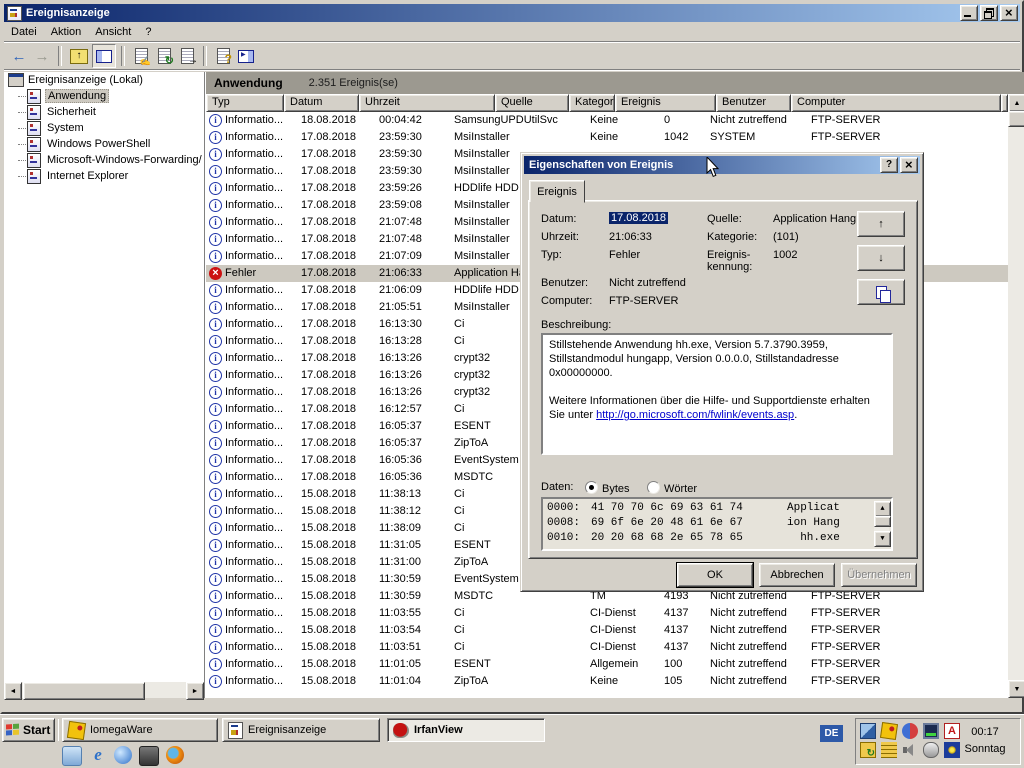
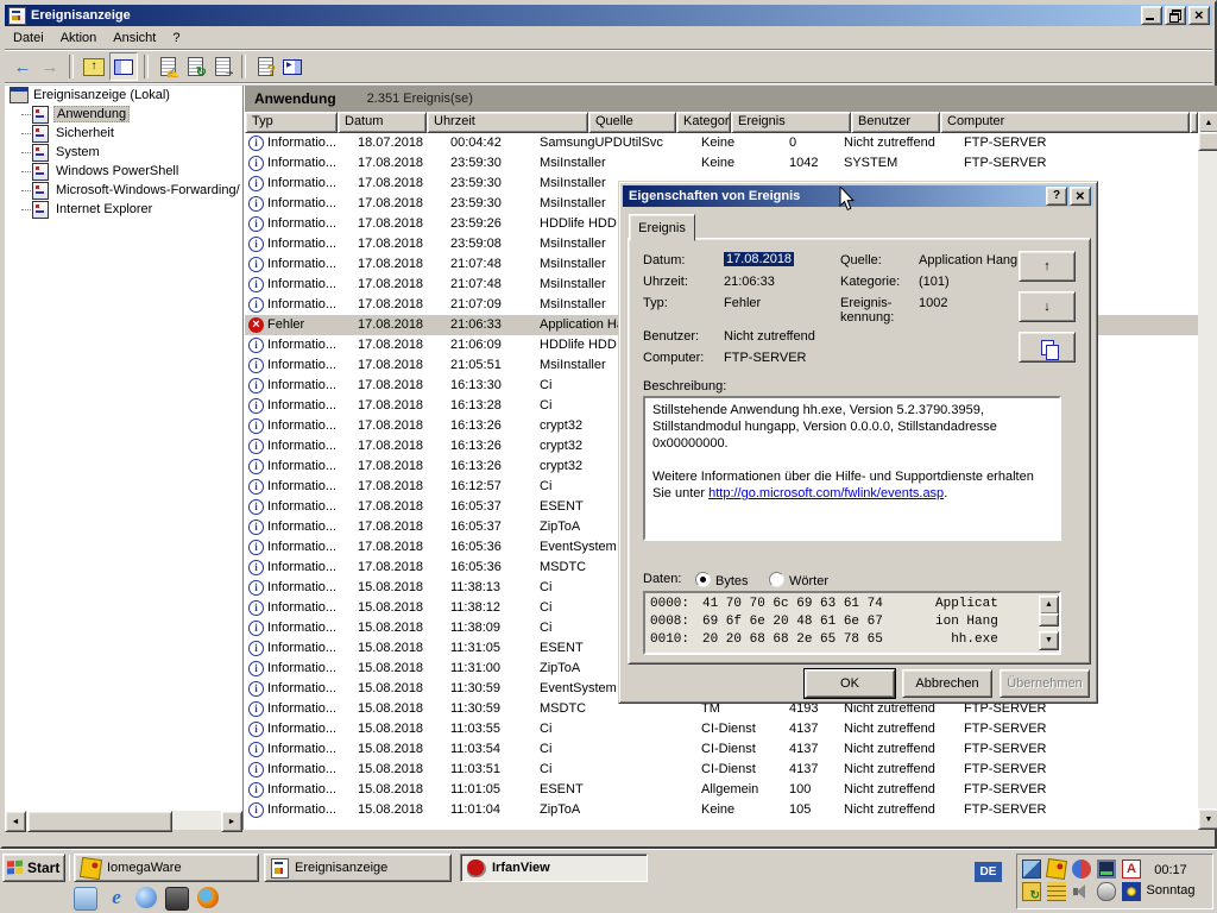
  Ereignisanzeige
  Datei
  Aktion
  Ansicht
  ?
  Ereignisanzeige (Lokal)
  Anwendung
  Sicherheit
  System
  Windows PowerShell
  Microsoft-Windows-Forwarding/
  Internet Explorer
  Anwendung
  2.351 Ereignis(se)
  Typ
  Datum
  Uhrzeit
  Quelle
  Kategor
  Ereignis
  Benutzer
  Computer
  Informatio...
- 18.08.2018
+ 18.07.2018
  00:04:42
  SamsungUPDUtilSvc
  Keine
  0
  Nicht zutreffend
  FTP-SERVER
  Informatio...
  17.08.2018
  23:59:30
  MsiInstaller
  Keine
  1042
  SYSTEM
  FTP-SERVER
  Informatio...
  17.08.2018
  23:59:30
  MsiInstaller
  Informatio...
  17.08.2018
  23:59:30
  MsiInstaller
  Informatio...
  17.08.2018
  23:59:26
  HDDlife HDD
  Informatio...
  17.08.2018
  23:59:08
  MsiInstaller
  Informatio...
  17.08.2018
  21:07:48
  MsiInstaller
  Informatio...
  17.08.2018
  21:07:48
  MsiInstaller
  Informatio...
  17.08.2018
  21:07:09
  MsiInstaller
  Fehler
  17.08.2018
  21:06:33
  Application H
  Informatio...
  17.08.2018
  21:06:09
  HDDlife HDD
  Informatio...
  17.08.2018
  21:05:51
  MsiInstaller
  Informatio...
  17.08.2018
  16:13:30
  Ci
  Informatio...
  17.08.2018
  16:13:28
  Ci
  Informatio...
  17.08.2018
  16:13:26
  crypt32
  Informatio...
  17.08.2018
  16:13:26
  crypt32
  Informatio...
  17.08.2018
  16:13:26
  crypt32
  Informatio...
  17.08.2018
  16:12:57
  Ci
  Informatio...
  17.08.2018
  16:05:37
  ESENT
  Informatio...
  17.08.2018
  16:05:37
  ZipToA
  Informatio...
  17.08.2018
  16:05:36
  EventSystem
  Informatio...
  17.08.2018
  16:05:36
  MSDTC
  Informatio...
  15.08.2018
  11:38:13
  Ci
  Informatio...
  15.08.2018
  11:38:12
  Ci
  Informatio...
  15.08.2018
  11:38:09
  Ci
  Informatio...
  15.08.2018
  11:31:05
  ESENT
  Informatio...
  15.08.2018
  11:31:00
  ZipToA
  Informatio...
  15.08.2018
  11:30:59
  EventSystem
  Informatio...
  15.08.2018
  11:30:59
  MSDTC
  TM
  4193
  Nicht zutreffend
  FTP-SERVER
  Informatio...
  15.08.2018
  11:03:55
  Ci
  CI-Dienst
  4137
  Nicht zutreffend
  FTP-SERVER
  Informatio...
  15.08.2018
  11:03:54
  Ci
  CI-Dienst
  4137
  Nicht zutreffend
  FTP-SERVER
  Informatio...
  15.08.2018
  11:03:51
  Ci
  CI-Dienst
  4137
  Nicht zutreffend
  FTP-SERVER
  Informatio...
  15.08.2018
  11:01:05
  ESENT
  Allgemein
  100
  Nicht zutreffend
  FTP-SERVER
  Informatio...
  15.08.2018
  11:01:04
  ZipToA
  Keine
  105
  Nicht zutreffend
  FTP-SERVER
  Eigenschaften von Ereignis
  Ereignis
  Datum:
  17.08.2018
  Quelle:
  Application Hang
  Uhrzeit:
  21:06:33
  Kategorie:
  (101)
  Typ:
  Fehler
  Ereignis-
  kennung:
  1002
  Benutzer:
  Nicht zutreffend
  Computer:
  FTP-SERVER
  ↑
  ↓
  Beschreibung:
- Stillstehende Anwendung hh.exe, Version 5.7.3790.3959, Stillstandmodul hungapp, Version 0.0.0.0, Stillstandadresse 0x00000000.
+ Stillstehende Anwendung hh.exe, Version 5.2.3790.3959, Stillstandmodul hungapp, Version 0.0.0.0, Stillstandadresse 0x00000000.
  Weitere Informationen über die Hilfe- und Supportdienste erhalten Sie unter http://go.microsoft.com/fwlink/events.asp.
  Daten:
  Bytes
  Wörter
  0000:
  41 70 70 6c 69 63 61 74
  Applicat
  0008:
  69 6f 6e 20 48 61 6e 67
  ion Hang
  0010:
  20 20 68 68 2e 65 78 65
  hh.exe
  OK
  Abbrechen
  Übernehmen
  Start
  IomegaWare
  Ereignisanzeige
  IrfanView
  DE
  00:17
  Sonntag
